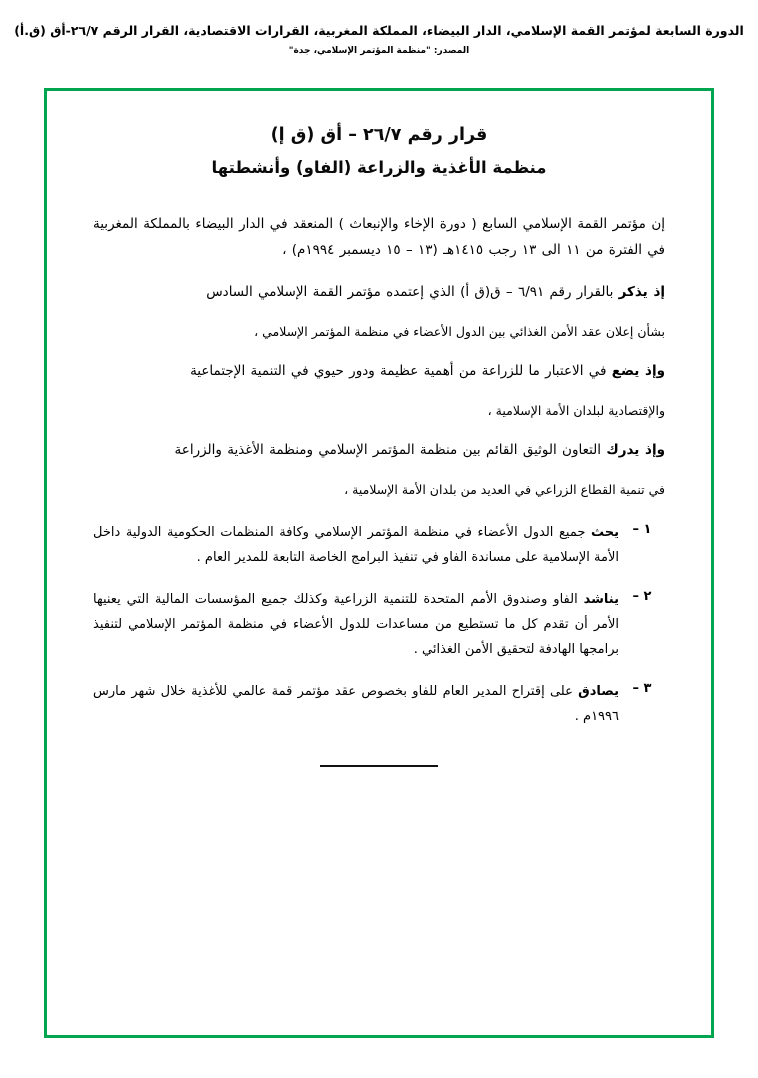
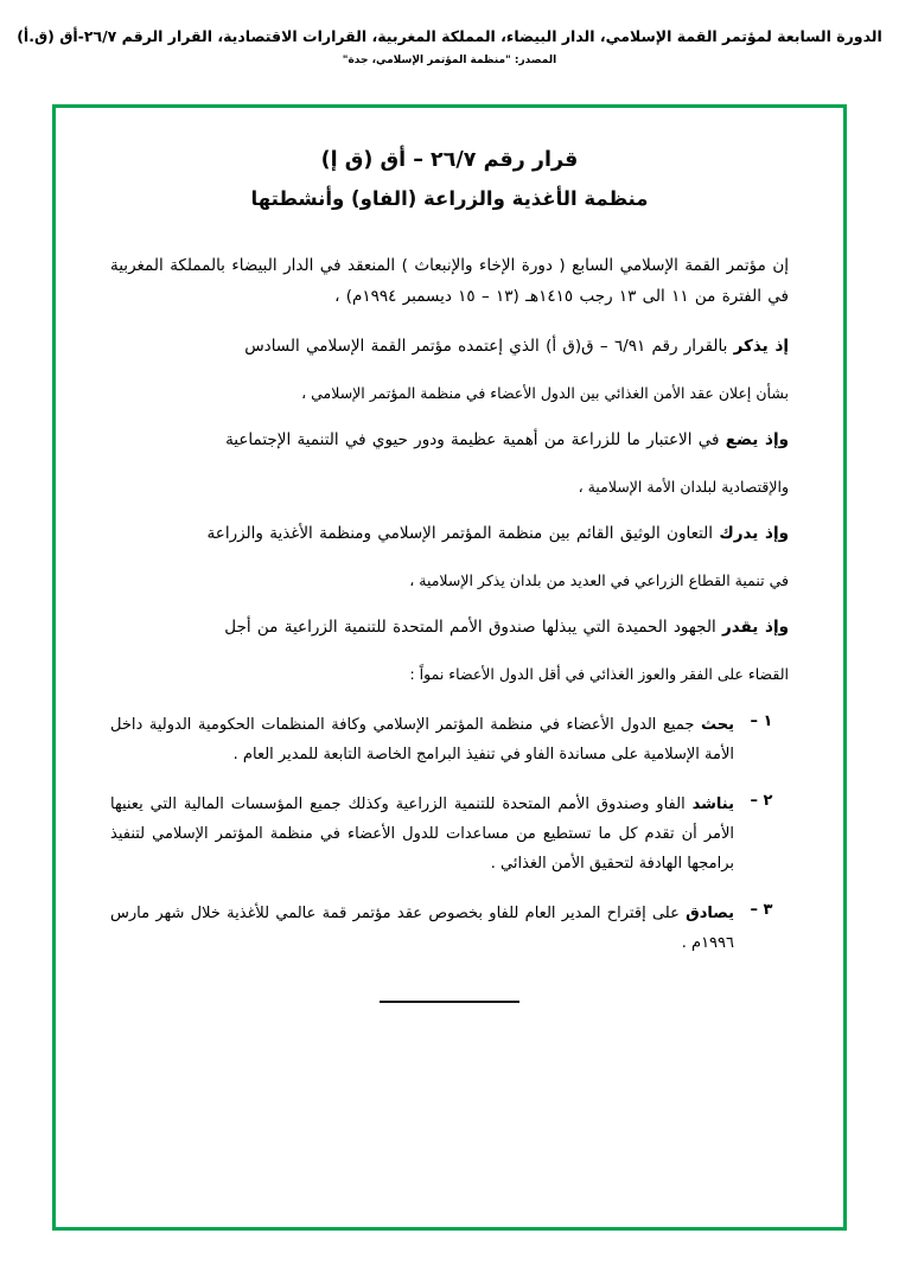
  الدورة السابعة لمؤتمر القمة الإسلامي، الدار البيضاء، المملكة المغربية، القرارات الاقتصادية، القرار الرقم ٢٦/٧-أق (ق.أ)
  المصدر: "منظمة المؤتمر الإسلامي، جدة"
  قرار رقم ٢٦/٧ – أق (ق إ)
  منظمة الأغذية والزراعة (الفاو) وأنشطتها
  إن مؤتمر القمة الإسلامي السابع ( دورة الإخاء والإنبعاث ) المنعقد في الدار البيضاء بالمملكة المغربية في الفترة من ١١ الى ١٣ رجب ١٤١٥هـ (١٣ – ١٥ ديسمبر ١٩٩٤م) ،
  إذ يذكر بالقرار رقم ٦/٩١ – ق(ق أ) الذي إعتمده مؤتمر القمة الإسلامي السادس
  بشأن إعلان عقد الأمن الغذائي بين الدول الأعضاء في منظمة المؤتمر الإسلامي ،
  وإذ يضع في الاعتبار ما للزراعة من أهمية عظيمة ودور حيوي في التنمية الإجتماعية
  والإقتصادية لبلدان الأمة الإسلامية ،
  وإذ يدرك التعاون الوثيق القائم بين منظمة المؤتمر الإسلامي ومنظمة الأغذية والزراعة
- في تنمية القطاع الزراعي في العديد من بلدان الأمة الإسلامية ،
+ في تنمية القطاع الزراعي في العديد من بلدان يذكر الإسلامية ،
+ وإذ يقدر الجهود الحميدة التي يبذلها صندوق الأمم المتحدة للتنمية الزراعية من أجل
+ القضاء على الفقر والعوز الغذائي في أقل الدول الأعضاء نمواً :
  ١ –
  يحث جميع الدول الأعضاء في منظمة المؤتمر الإسلامي وكافة المنظمات الحكومية الدولية داخل الأمة الإسلامية على مساندة الفاو في تنفيذ البرامج الخاصة التابعة للمدير العام .
  ٢ –
  يناشد الفاو وصندوق الأمم المتحدة للتنمية الزراعية وكذلك جميع المؤسسات المالية التي يعنيها الأمر أن تقدم كل ما تستطيع من مساعدات للدول الأعضاء في منظمة المؤتمر الإسلامي لتنفيذ برامجها الهادفة لتحقيق الأمن الغذائي .
  ٣ –
  يصادق على إقتراح المدير العام للفاو بخصوص عقد مؤتمر قمة عالمي للأغذية خلال شهر مارس ١٩٩٦م .
